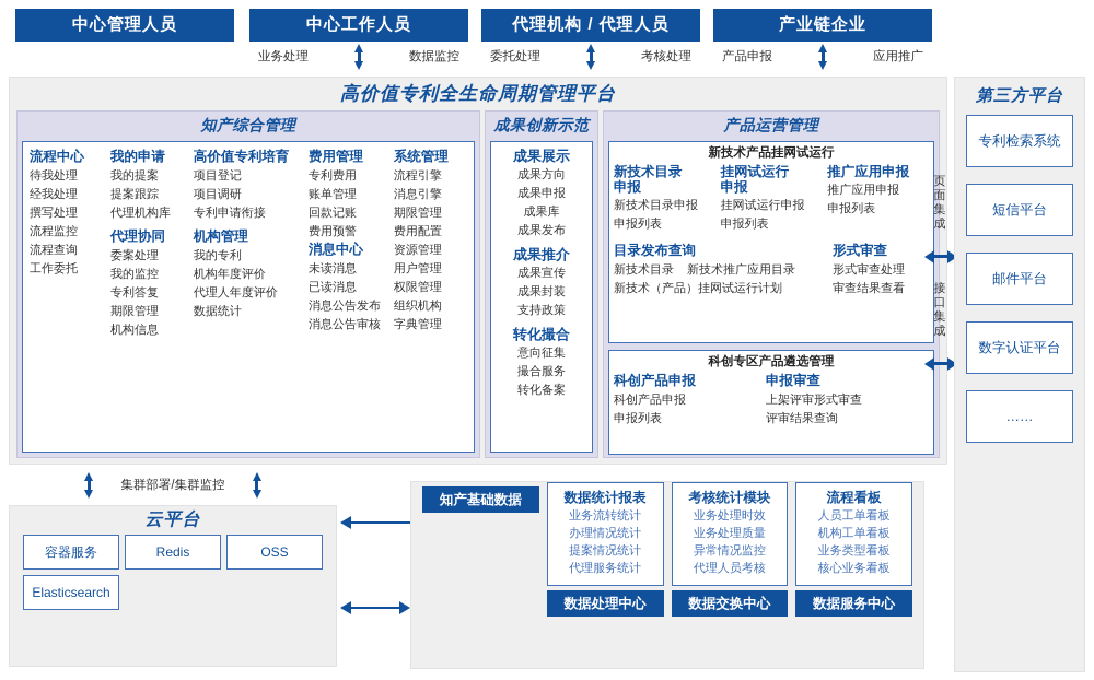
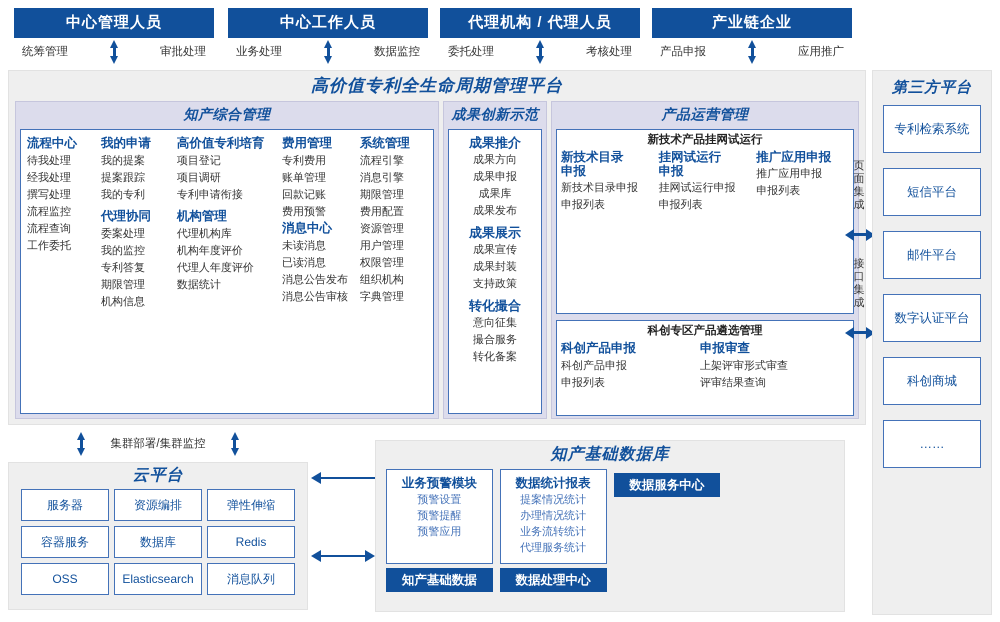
  中心管理人员
+ 统筹管理
+ 审批处理
  中心工作人员
  业务处理
  数据监控
  代理机构 / 代理人员
  委托处理
  考核处理
  产业链企业
  产品申报
  应用推广
  高价值专利全生命周期管理平台
  知产综合管理
  流程中心
  待我处理
  经我处理
  撰写处理
  流程监控
  流程查询
  工作委托
  我的申请
  我的提案
  提案跟踪
- 代理机构库
+ 我的专利
  代理协同
  委案处理
  我的监控
  专利答复
  期限管理
  机构信息
  高价值专利培育
  项目登记
  项目调研
  专利申请衔接
  机构管理
- 我的专利
+ 代理机构库
  机构年度评价
  代理人年度评价
  数据统计
  费用管理
  专利费用
  账单管理
  回款记账
  费用预警
  消息中心
  未读消息
  已读消息
  消息公告发布
  消息公告审核
  系统管理
  流程引擎
  消息引擎
  期限管理
  费用配置
  资源管理
  用户管理
  权限管理
  组织机构
  字典管理
  成果创新示范
- 成果展示
+ 成果推介
  成果方向
  成果申报
  成果库
  成果发布
- 成果推介
+ 成果展示
  成果宣传
  成果封装
  支持政策
  转化撮合
  意向征集
  撮合服务
  转化备案
  产品运营管理
  新技术产品挂网试运行
  新技术目录申报
  新技术目录申报
  申报列表
  挂网试运行申报
  挂网试运行申报
  申报列表
  推广应用申报
  推广应用申报
  申报列表
- 目录发布查询
- 新技术目录
- 新技术推广应用目录
- 新技术（产品）挂网试运行计划
- 形式审查
- 形式审查处理
- 审查结果查看
  科创专区产品遴选管理
  科创产品申报
  科创产品申报
  申报列表
  申报审查
  上架评审形式审查
  评审结果查询
  页面集成
  接口集成
  第三方平台
  专利检索系统
  短信平台
  邮件平台
  数字认证平台
+ 科创商城
  ……
  集群部署/集群监控
  云平台
+ 服务器
+ 资源编排
+ 弹性伸缩
  容器服务
+ 数据库
  Redis
  OSS
  Elasticsearch
+ 消息队列
+ 知产基础数据库
+ 业务预警模块
+ 预警设置
+ 预警提醒
+ 预警应用
  知产基础数据
  数据统计报表
- 业务流转统计
+ 提案情况统计
  办理情况统计
- 提案情况统计
+ 业务流转统计
  代理服务统计
  数据处理中心
- 考核统计模块
- 业务处理时效
- 业务处理质量
- 异常情况监控
- 代理人员考核
- 数据交换中心
- 流程看板
- 人员工单看板
- 机构工单看板
- 业务类型看板
- 核心业务看板
  数据服务中心
